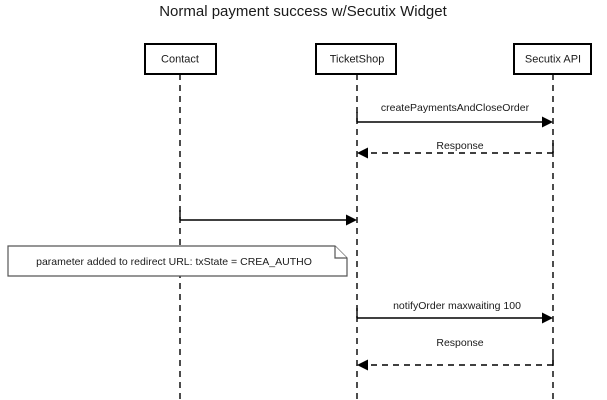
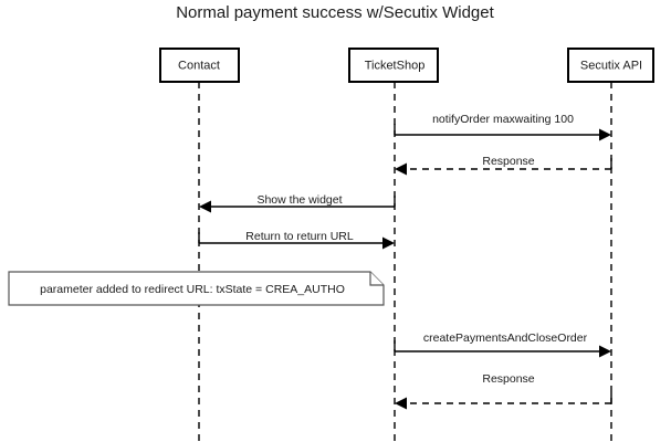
  Normal payment success w/Secutix Widget
- createPaymentsAndCloseOrder
+ notifyOrder maxwaiting 100
  Response
+ Show the widget
+ Return to return URL
- notifyOrder maxwaiting 100
+ createPaymentsAndCloseOrder
  Response
  parameter added to redirect URL: txState = CREA_AUTHO
  Contact
  TicketShop
  Secutix API
